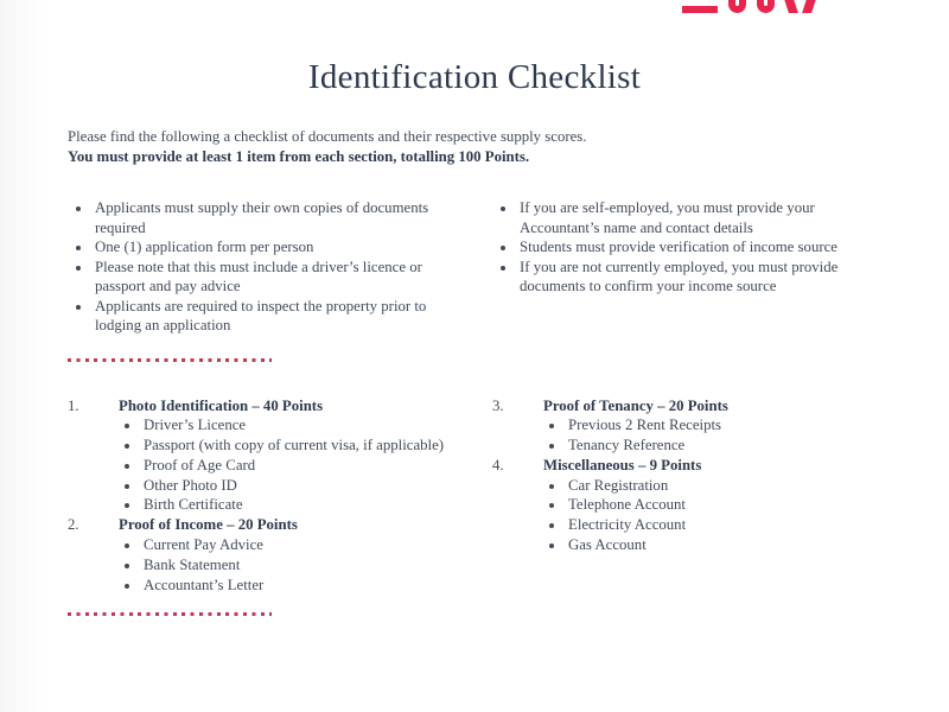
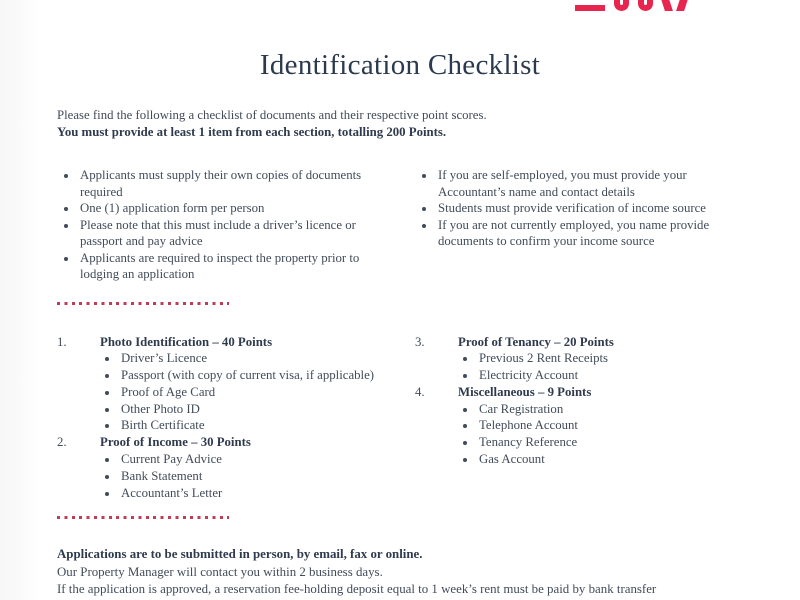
  Identification Checklist
- Please find the following a checklist of documents and their respective supply scores.
+ Please find the following a checklist of documents and their respective point scores.
- You must provide at least 1 item from each section, totalling 100 Points.
+ You must provide at least 1 item from each section, totalling 200 Points.
  Applicants must supply their own copies of documents required
  One (1) application form per person
  Please note that this must include a driver’s licence or passport and pay advice
  Applicants are required to inspect the property prior to lodging an application
  If you are self-employed, you must provide your Accountant’s name and contact details
  Students must provide verification of income source
- If you are not currently employed, you must provide documents to confirm your income source
+ If you are not currently employed, you name provide documents to confirm your income source
  1.
  Photo Identification – 40 Points
  Driver’s Licence
  Passport (with copy of current visa, if applicable)
  Proof of Age Card
  Other Photo ID
  Birth Certificate
  2.
- Proof of Income – 20 Points
+ Proof of Income – 30 Points
  Current Pay Advice
  Bank Statement
  Accountant’s Letter
  3.
  Proof of Tenancy – 20 Points
  Previous 2 Rent Receipts
- Tenancy Reference
+ Electricity Account
  4.
  Miscellaneous – 9 Points
  Car Registration
  Telephone Account
- Electricity Account
+ Tenancy Reference
  Gas Account
+ Applications are to be submitted in person, by email, fax or online.
+ Our Property Manager will contact you within 2 business days.
+ If the application is approved, a reservation fee-holding deposit equal to 1 week’s rent must be paid by bank transfer
